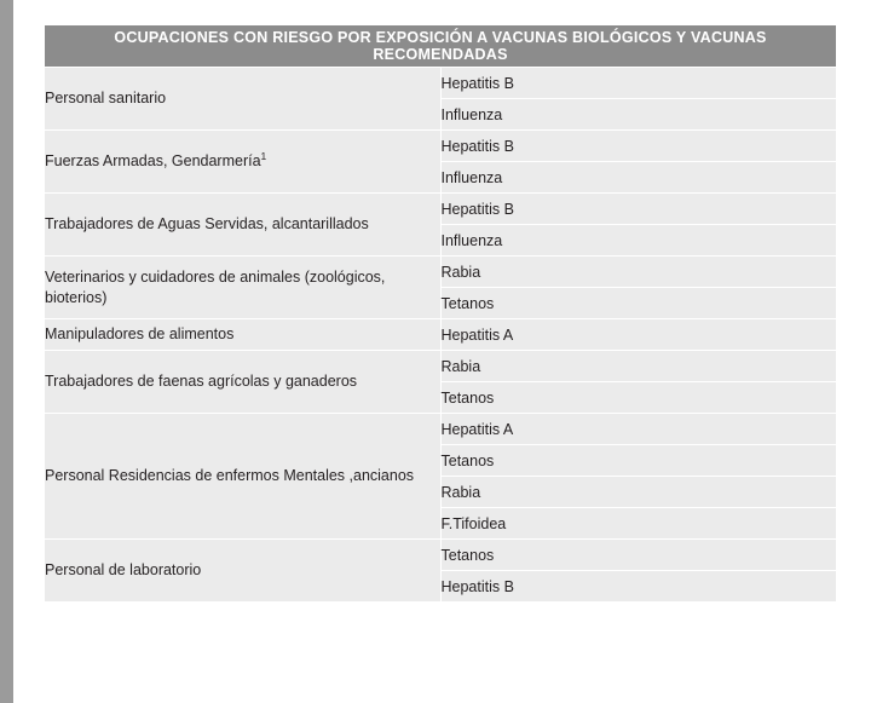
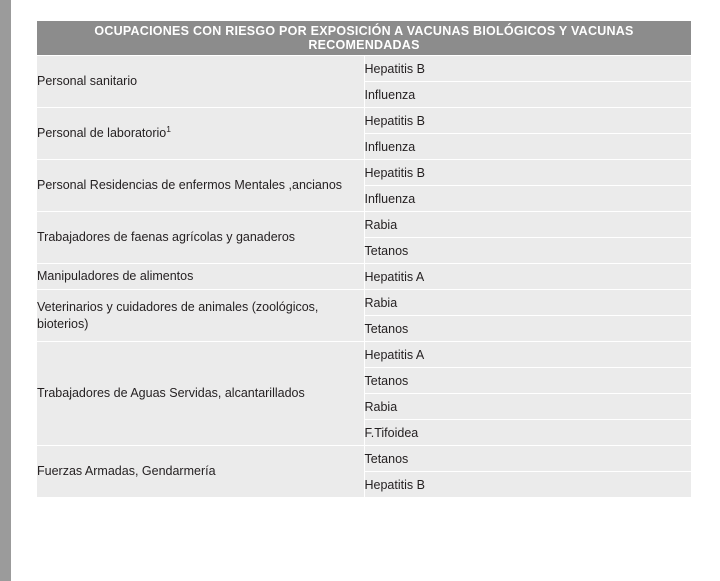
  OCUPACIONES CON RIESGO POR EXPOSICIÓN A VACUNAS BIOLÓGICOS Y VACUNAS RECOMENDADAS
  Personal sanitario	Hepatitis B
  Influenza
- Fuerzas Armadas, Gendarmería1	Hepatitis B
+ Personal de laboratorio1	Hepatitis B
  Influenza
- Trabajadores de Aguas Servidas, alcantarillados	Hepatitis B
+ Personal Residencias de enfermos Mentales ,ancianos	Hepatitis B
  Influenza
- Veterinarios y cuidadores de animales (zoológicos, bioterios)	Rabia
+ Trabajadores de faenas agrícolas y ganaderos	Rabia
  Tetanos
  Manipuladores de alimentos	Hepatitis A
- Trabajadores de faenas agrícolas y ganaderos	Rabia
+ Veterinarios y cuidadores de animales (zoológicos, bioterios)	Rabia
  Tetanos
- Personal Residencias de enfermos Mentales ,ancianos	Hepatitis A
+ Trabajadores de Aguas Servidas, alcantarillados	Hepatitis A
  Tetanos
  Rabia
  F.Tifoidea
- Personal de laboratorio	Tetanos
+ Fuerzas Armadas, Gendarmería	Tetanos
  Hepatitis B
